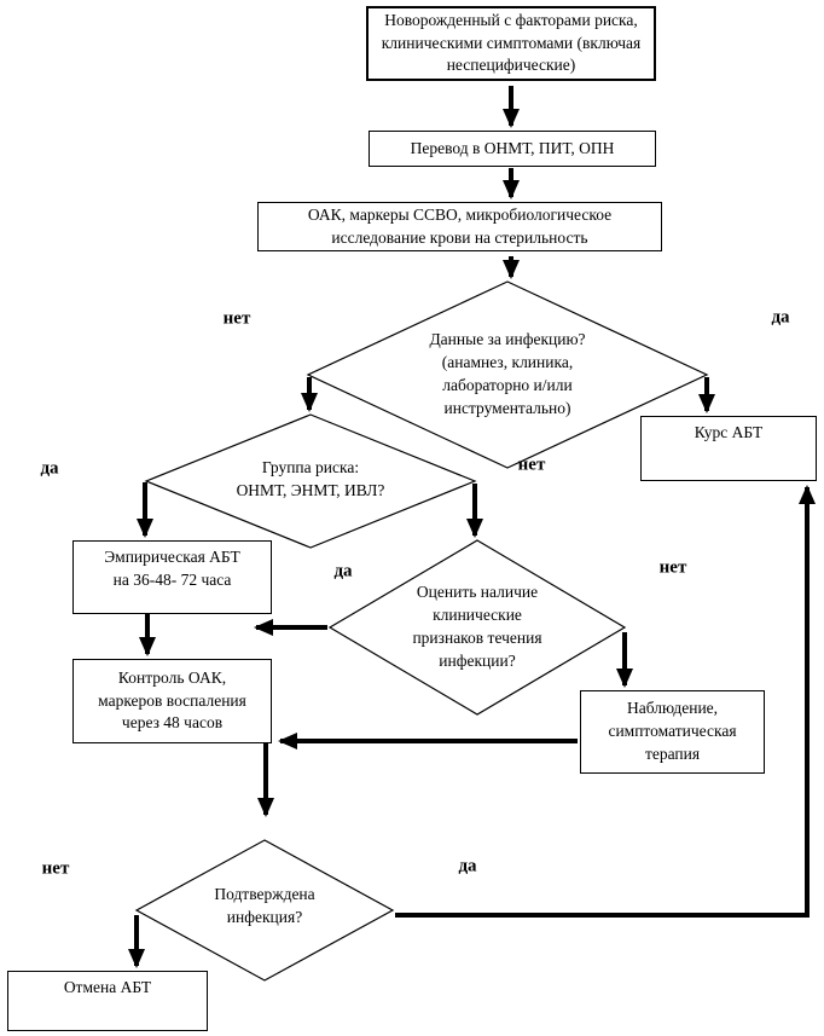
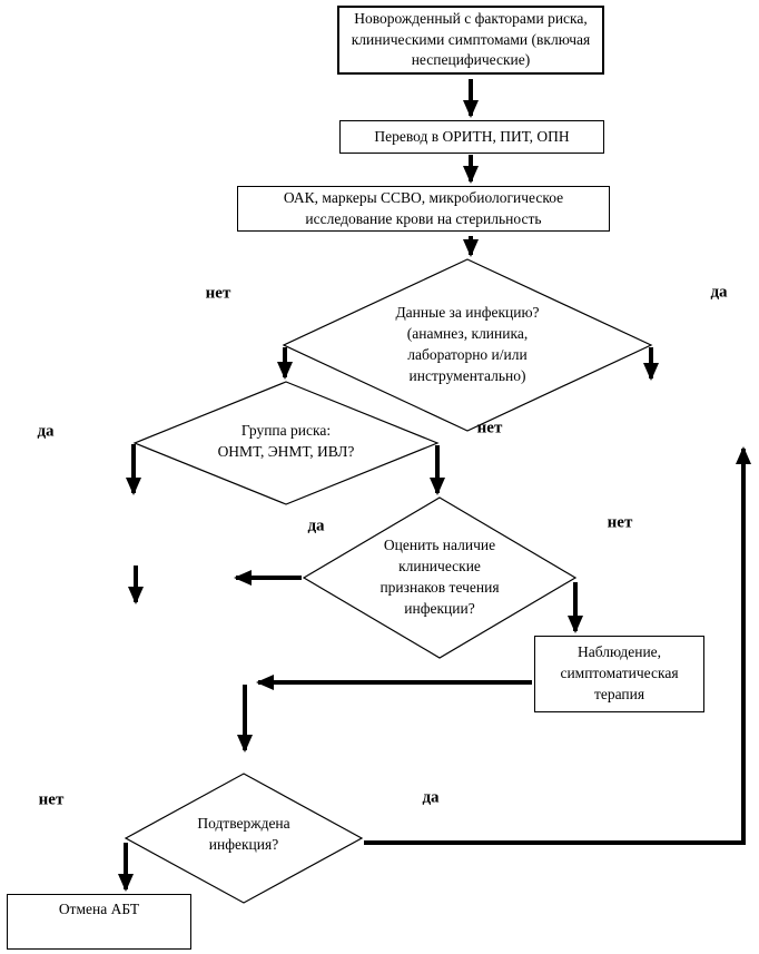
  Новорожденный с факторами риска,
  клиническими симптомами (включая
  неспецифические)
- Перевод в ОНМТ, ПИТ, ОПН
+ Перевод в ОРИТН, ПИТ, ОПН
  ОАК, маркеры ССВО, микробиологическое
  исследование крови на стерильность
- Курс АБТ
- Эмпирическая АБТ
- на 36-48- 72 часа
- Контроль ОАК,
- маркеров воспаления
- через 48 часов
  Наблюдение,
  симптоматическая
  терапия
  Отмена АБТ
  Данные за инфекцию?
  (анамнез, клиника,
  лабораторно и/или
  инструментально)
  Группа риска:
  ОНМТ, ЭНМТ, ИВЛ?
  Оценить наличие
  клинические
  признаков течения
  инфекции?
  Подтверждена
  инфекция?
  нет
  да
  да
  нет
  да
  нет
  нет
  да
